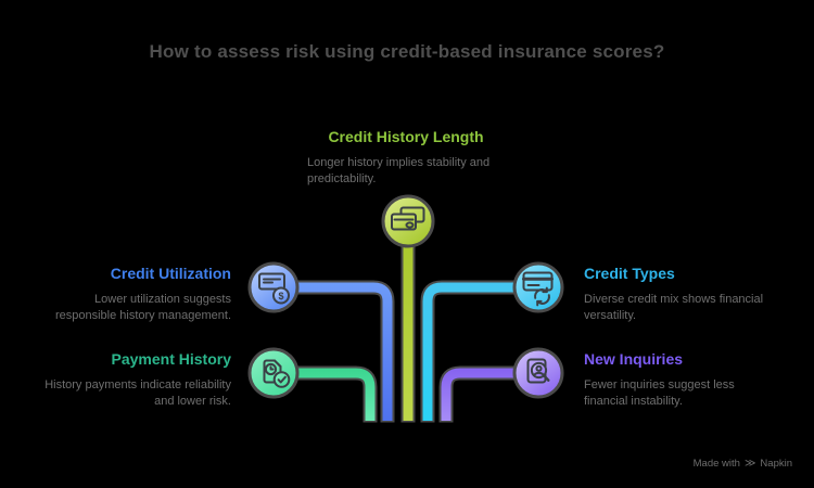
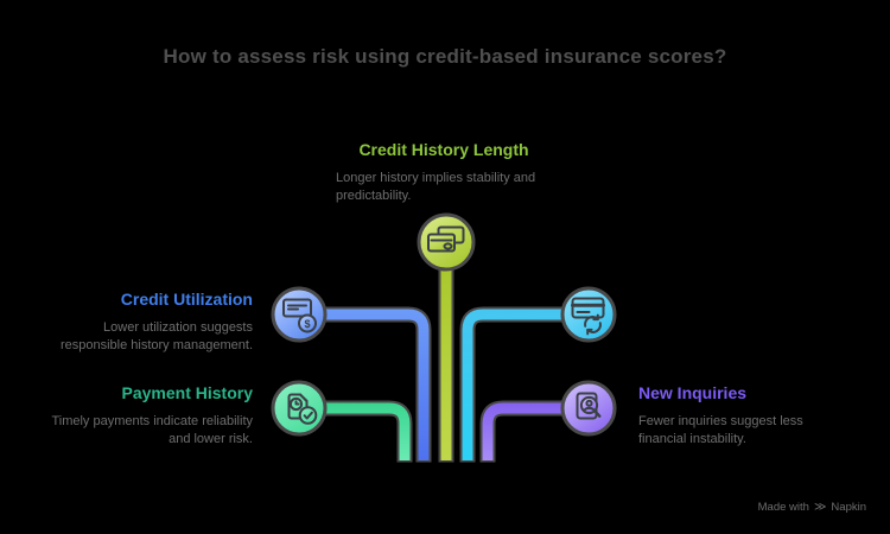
  How to assess risk using credit-based insurance scores?
  $
  Credit History Length
  Longer history implies stability and predictability.
  Credit Utilization
  Lower utilization suggests responsible history management.
  Payment History
- History payments indicate reliability and lower risk.
+ Timely payments indicate reliability and lower risk.
- Credit Types
- Diverse credit mix shows financial versatility.
  New Inquiries
  Fewer inquiries suggest less financial instability.
  Made with
  ≫
  Napkin
